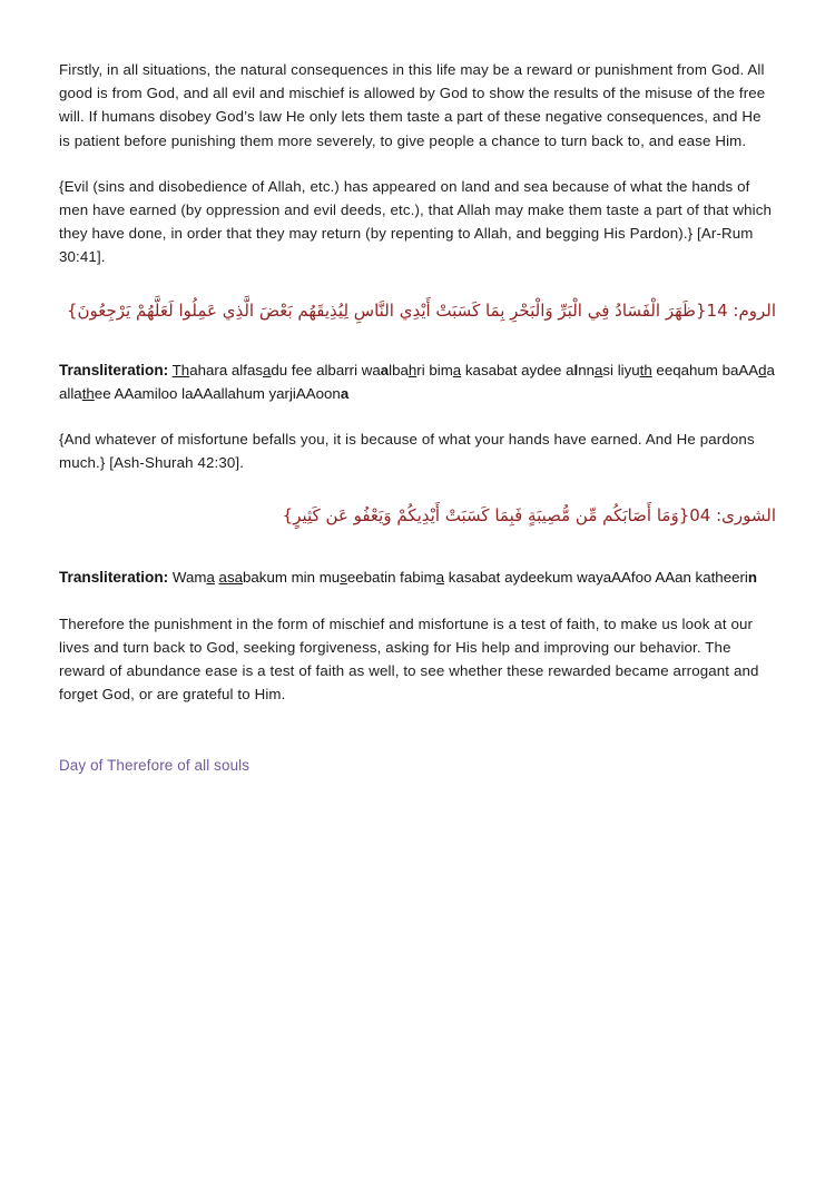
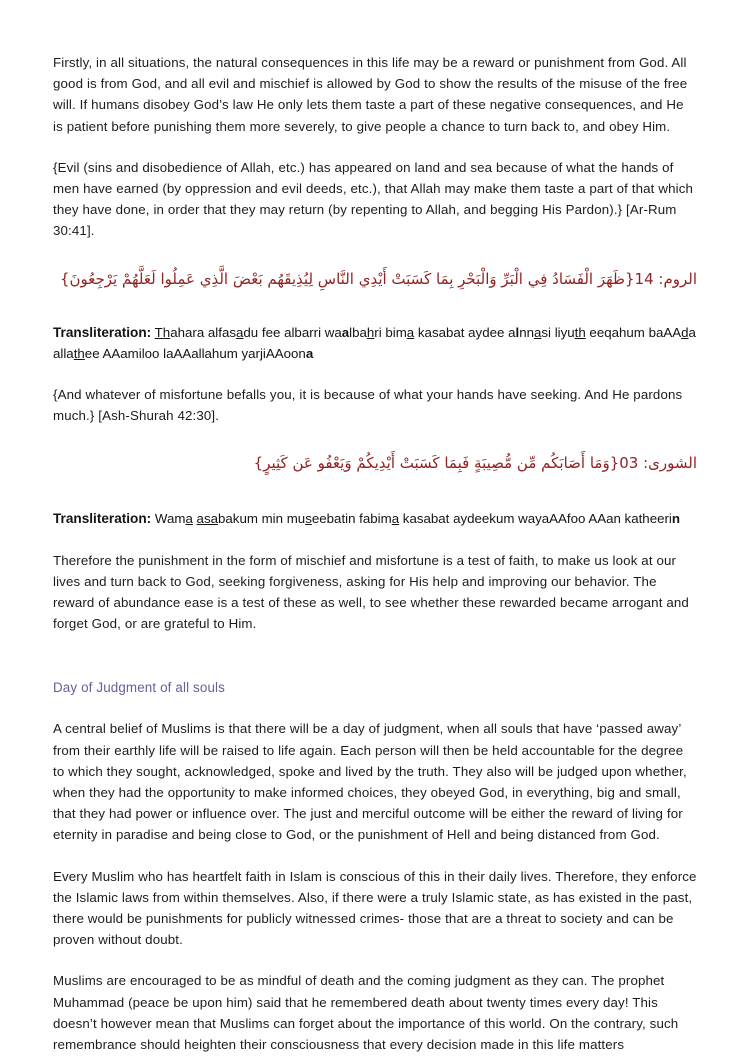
- Firstly, in all situations, the natural consequences in this life may be a reward or punishment from God. All good is from God, and all evil and mischief is allowed by God to show the results of the misuse of the free will. If humans disobey God’s law He only lets them taste a part of these negative consequences, and He is patient before punishing them more severely, to give people a chance to turn back to, and ease Him.
+ Firstly, in all situations, the natural consequences in this life may be a reward or punishment from God. All good is from God, and all evil and mischief is allowed by God to show the results of the misuse of the free will. If humans disobey God’s law He only lets them taste a part of these negative consequences, and He is patient before punishing them more severely, to give people a chance to turn back to, and obey Him.
  {Evil (sins and disobedience of Allah, etc.) has appeared on land and sea because of what the hands of men have earned (by oppression and evil deeds, etc.), that Allah may make them taste a part of that which they have done, in order that they may return (by repenting to Allah, and begging His Pardon).} [Ar-Rum 30:41].
  الروم: 41{ظَهَرَ الْفَسَادُ فِي الْبَرِّ وَالْبَحْرِ بِمَا كَسَبَتْ أَيْدِي النَّاسِ لِيُذِيقَهُم بَعْضَ الَّذِي عَمِلُوا لَعَلَّهُمْ يَرْجِعُونَ}
  Transliteration: Thahara alfasadu fee albarri waalbahri bima kasabat aydee alnnasi liyuth eeqahum baAAda allathee AAamiloo laAAallahum yarjiAAoona
- {And whatever of misfortune befalls you, it is because of what your hands have earned. And He pardons much.} [Ash-Shurah 42:30].
+ {And whatever of misfortune befalls you, it is because of what your hands have seeking. And He pardons much.} [Ash-Shurah 42:30].
- الشورى: 40{وَمَا أَصَابَكُم مِّن مُّصِيبَةٍ فَبِمَا كَسَبَتْ أَيْدِيكُمْ وَيَعْفُو عَن كَثِيرٍ}
+ الشورى: 30{وَمَا أَصَابَكُم مِّن مُّصِيبَةٍ فَبِمَا كَسَبَتْ أَيْدِيكُمْ وَيَعْفُو عَن كَثِيرٍ}
  Transliteration: Wama asabakum min museebatin fabima kasabat aydeekum wayaAAfoo AAan katheerin
- Therefore the punishment in the form of mischief and misfortune is a test of faith, to make us look at our lives and turn back to God, seeking forgiveness, asking for His help and improving our behavior. The reward of abundance ease is a test of faith as well, to see whether these rewarded became arrogant and forget God, or are grateful to Him.
+ Therefore the punishment in the form of mischief and misfortune is a test of faith, to make us look at our lives and turn back to God, seeking forgiveness, asking for His help and improving our behavior. The reward of abundance ease is a test of these as well, to see whether these rewarded became arrogant and forget God, or are grateful to Him.
- Day of Therefore of all souls
+ Day of Judgment of all souls
+ A central belief of Muslims is that there will be a day of judgment, when all souls that have ‘passed away’ from their earthly life will be raised to life again. Each person will then be held accountable for the degree to which they sought, acknowledged, spoke and lived by the truth. They also will be judged upon whether, when they had the opportunity to make informed choices, they obeyed God, in everything, big and small, that they had power or influence over. The just and merciful outcome will be either the reward of living for eternity in paradise and being close to God, or the punishment of Hell and being distanced from God.
+ Every Muslim who has heartfelt faith in Islam is conscious of this in their daily lives. Therefore, they enforce the Islamic laws from within themselves. Also, if there were a truly Islamic state, as has existed in the past, there would be punishments for publicly witnessed crimes- those that are a threat to society and can be proven without doubt.
+ Muslims are encouraged to be as mindful of death and the coming judgment as they can. The prophet Muhammad (peace be upon him) said that he remembered death about twenty times every day! This doesn’t however mean that Muslims can forget about the importance of this world. On the contrary, such remembrance should heighten their consciousness that every decision made in this life matters
